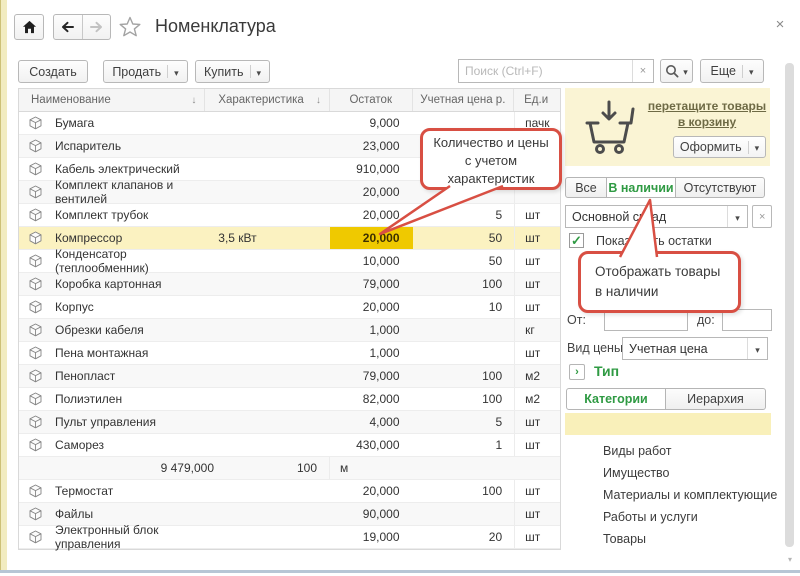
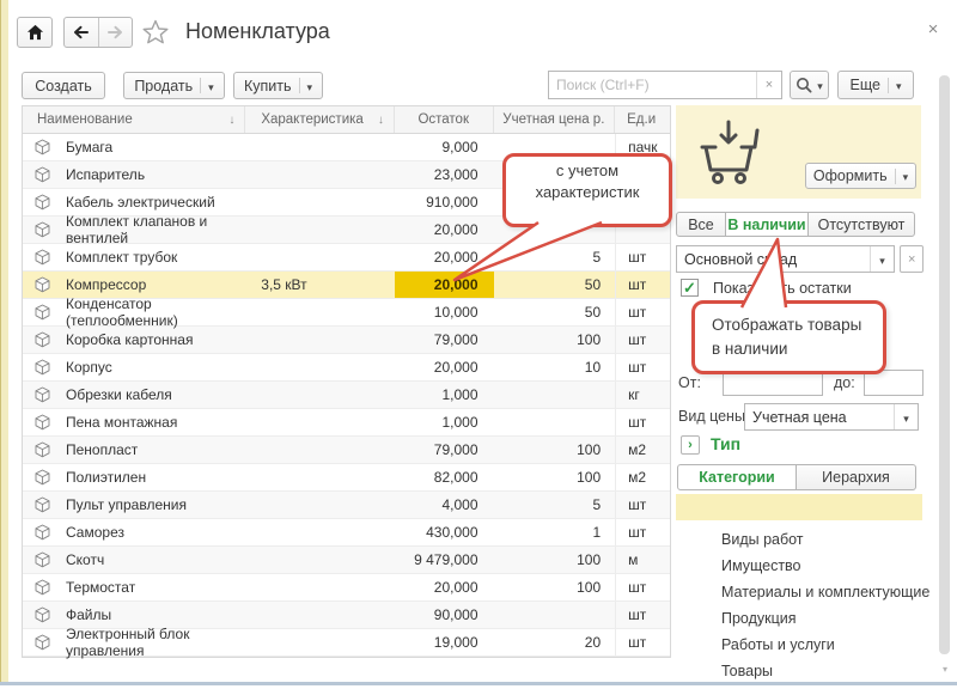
  Номенклатура
  ×
  Создать
  Продать
  Купить
  Поиск (Ctrl+F)
  ×
  Еще
  Наименование
  ↓
  Характеристика
  ↓
  Остаток
  Учетная цена р.
  Ед.и
  Бумага
  9,000
  пачк
  Испаритель
  23,000
  Кабель электрический
  910,000
  Комплект клапанов и вентилей
  20,000
  Комплект трубок
  20,000
  5
  шт
  Компрессор
  3,5 кВт
  20,000
  50
  шт
  Конденсатор (теплообменник)
  10,000
  50
  шт
  Коробка картонная
  79,000
  100
  шт
  Корпус
  20,000
  10
  шт
  Обрезки кабеля
  1,000
  кг
  Пена монтажная
  1,000
  шт
  Пенопласт
  79,000
  100
  м2
  Полиэтилен
  82,000
  100
  м2
  Пульт управления
  4,000
  5
  шт
  Саморез
  430,000
  1
  шт
+ Скотч
  9 479,000
  100
  м
  Термостат
  20,000
  100
  шт
  Файлы
  90,000
  шт
  Электронный блок управления
  19,000
  20
  шт
- перетащите товары
- в корзину
  Оформить
  Все
  В наличии
  Отсутствуют
  Основной сад
  ×
  ✓
  Покаь остатки
  От:
  до:
  Вид цены
  Учетная цена
  ›
  Тип
  Категории
  Иерархия
  Виды работ
  Имущество
  Материалы и комплектующи
+ Продукция
  Работы и услуги
  Товары
  ▾
- Количество и цены
  с учетом
  характеристик
  Отображать товары
  в наличии
